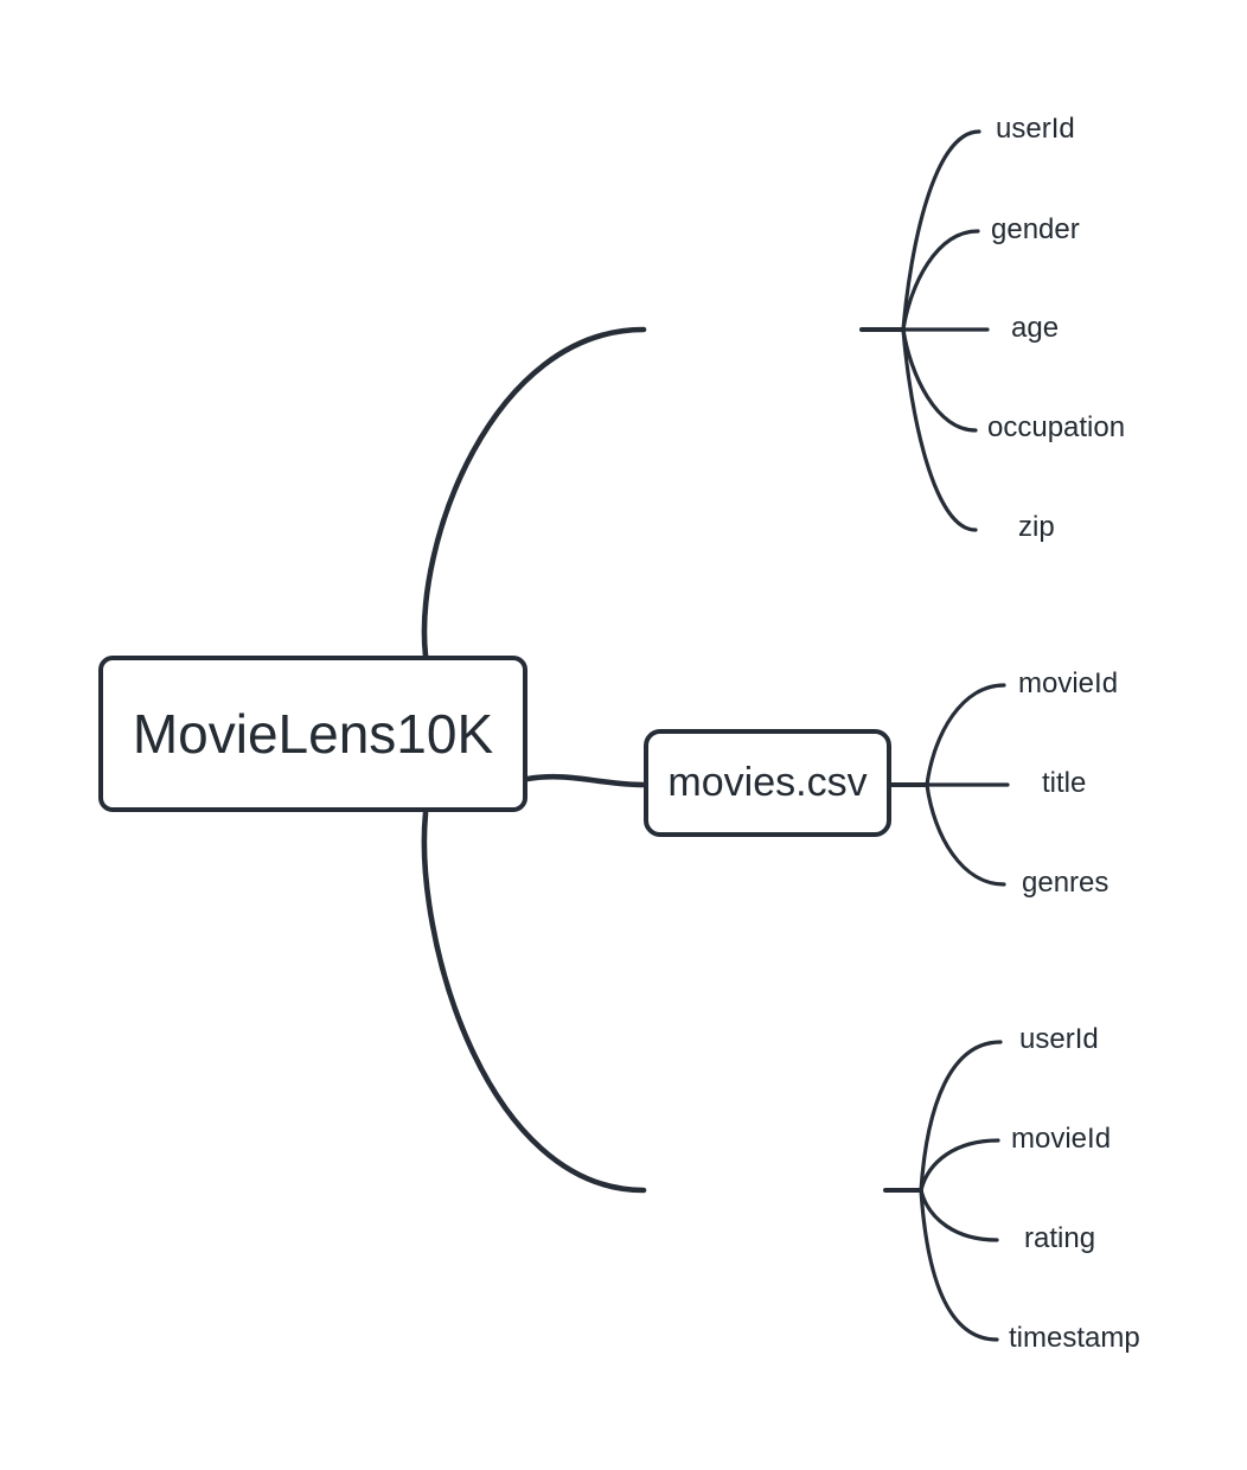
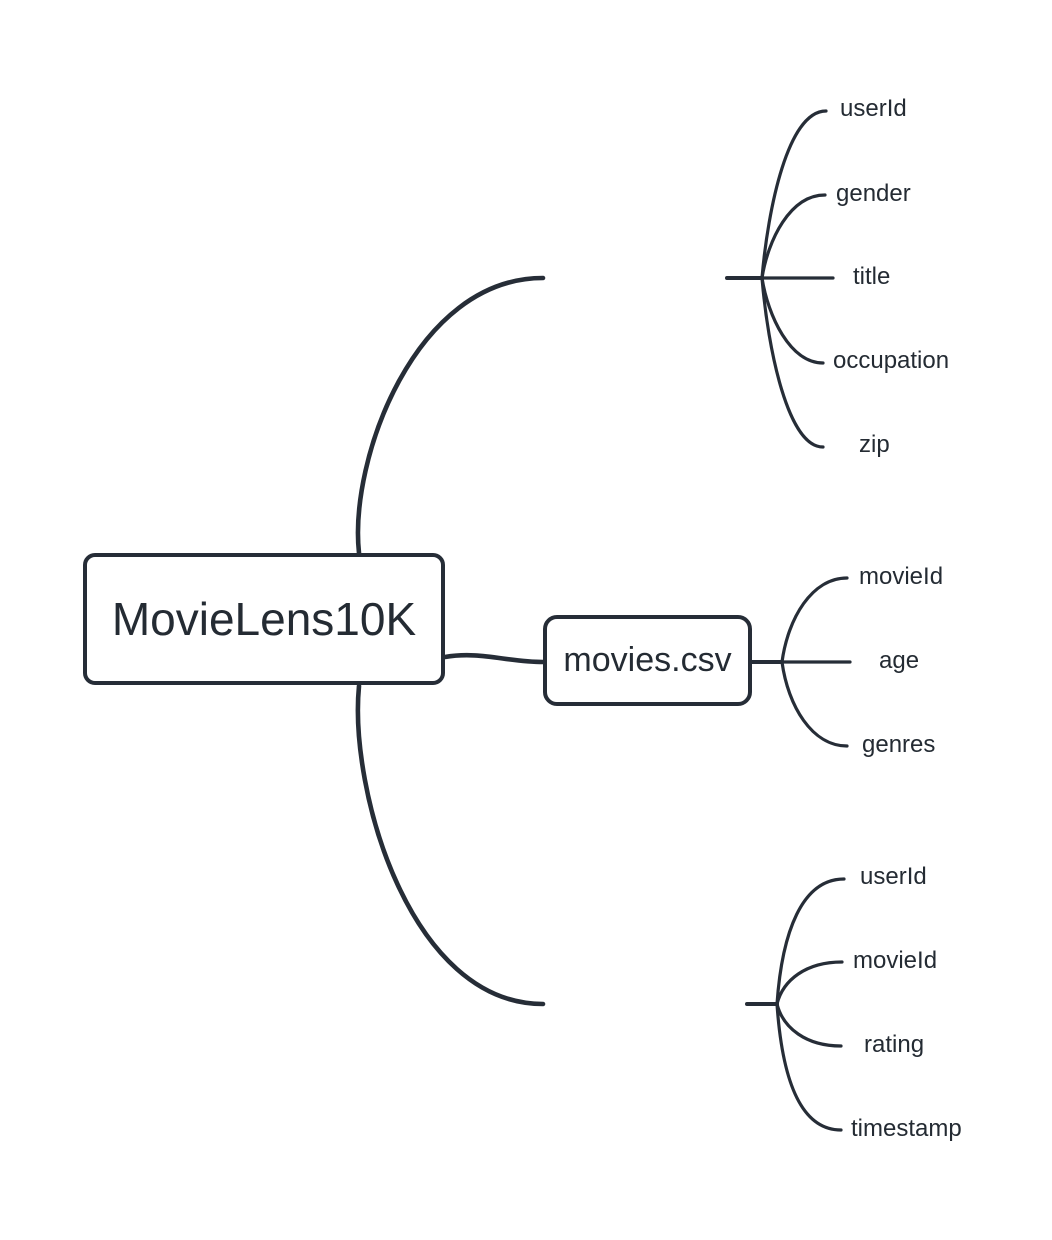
  MovieLens10K
  movies.csv
  userId
  gender
- age
+ title
  occupation
  zip
  movieId
- title
+ age
  genres
  userId
  movieId
  rating
  timestamp
